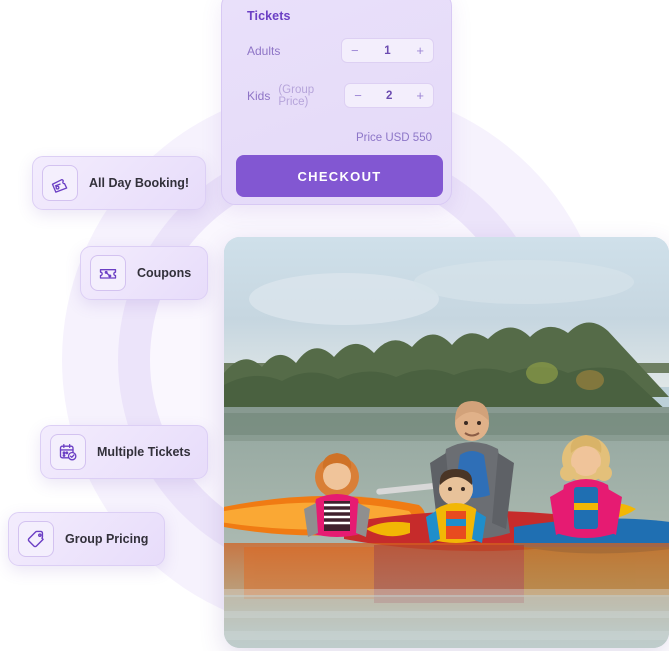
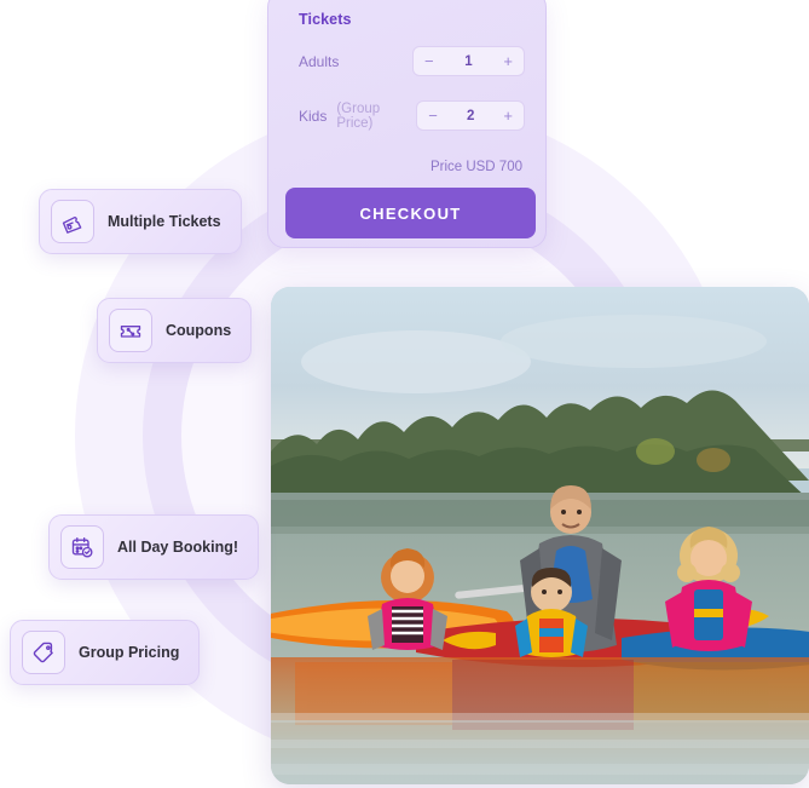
  Tickets
  Adults
  −
  1
  +
  Kids
  (Group Price)
  −
  2
  +
- Price USD 550
+ Price USD 700
  CHECKOUT
- All Day Booking!
+ Multiple Tickets
  Coupons
- Multiple Tickets
+ All Day Booking!
  Group Pricing
